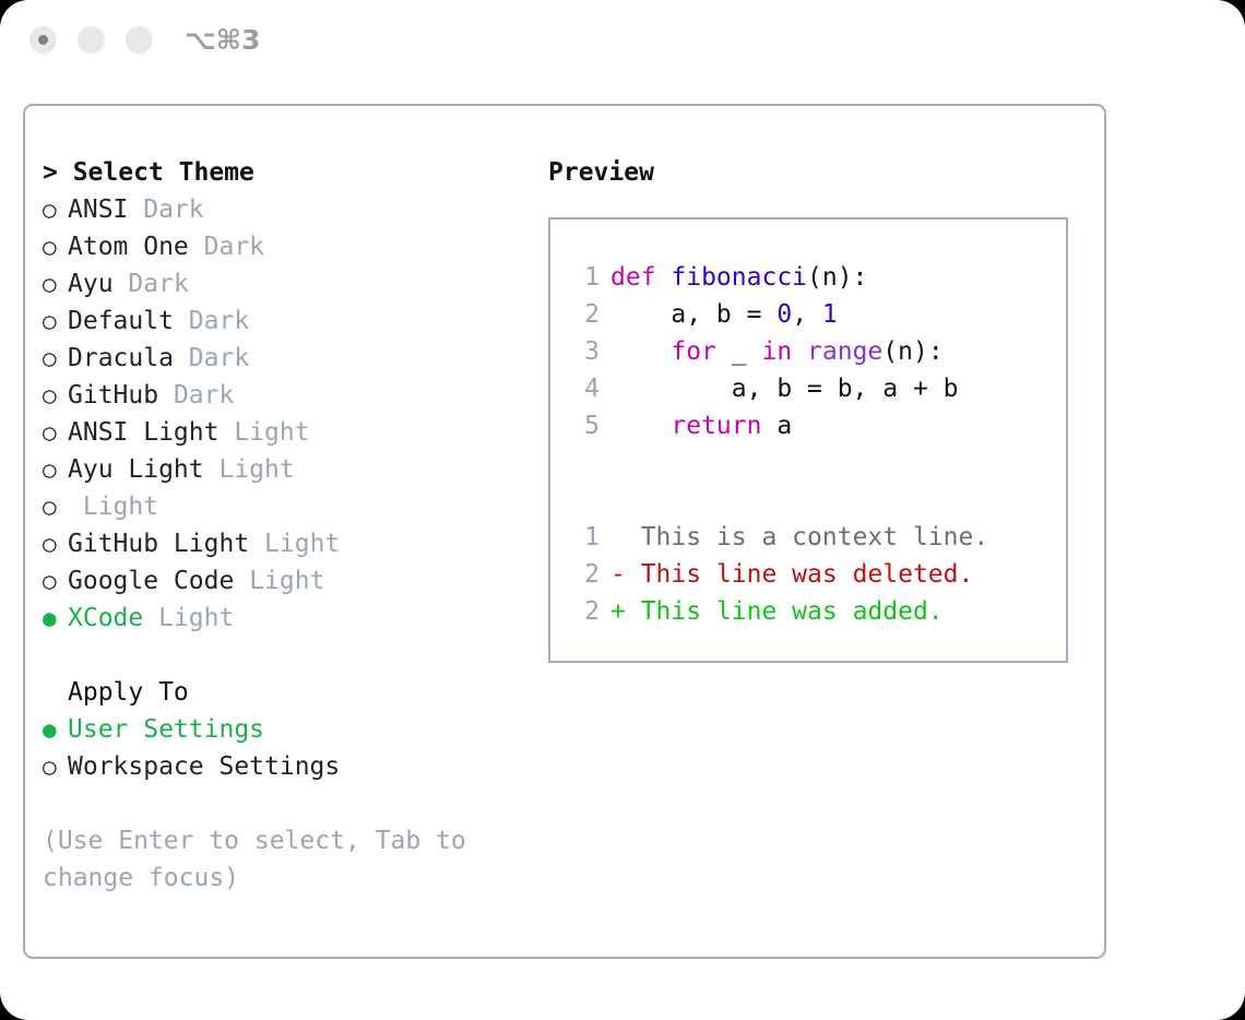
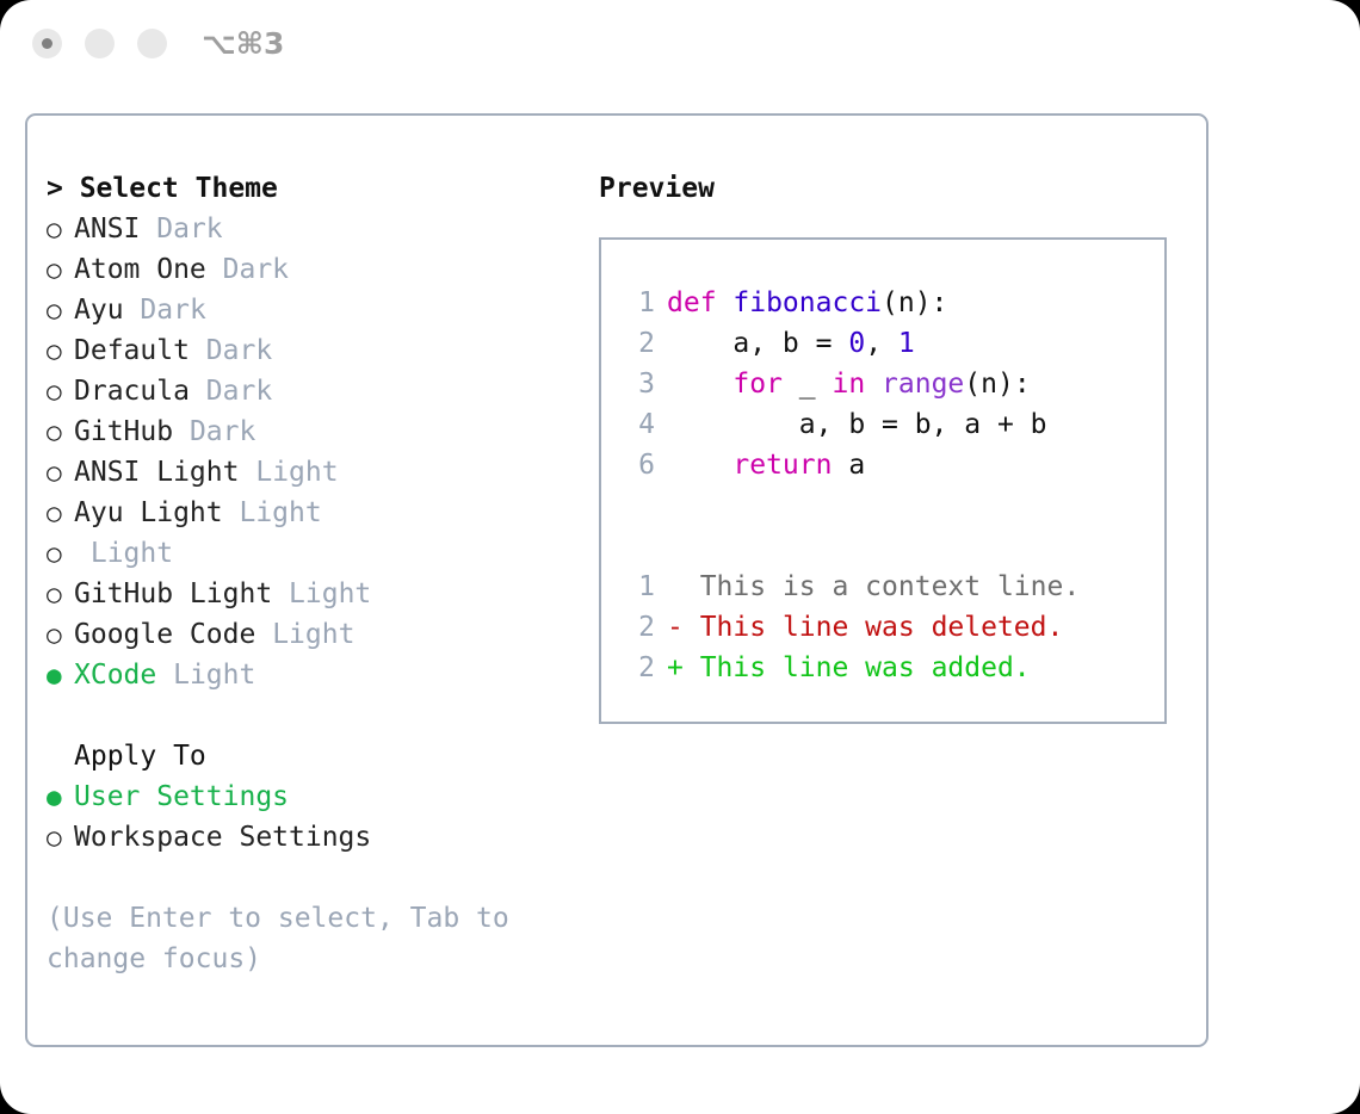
  ⌥⌘3
  > Select Theme
  ○
  ANSI
  Dark
  ○
  Atom One
  Dark
  ○
  Ayu
  Dark
  ○
  Default
  Dark
  ○
  Dracula
  Dark
  ○
  GitHub
  Dark
  ○
  ANSI Light
  Light
  ○
  Ayu Light
  Light
  ○
  Light
  ○
  GitHub Light
  Light
  ○
  Google Code
  Light
  ●
  XCode
  Light
  Apply To
  ●
  User Settings
  ○
  Workspace Settings
  (Use Enter to select, Tab to change focus)
  Preview
  1
  def fibonacci(n):
  2
  a, b = 0, 1
  3
  for _ in range(n):
  4
  a, b = b, a + b
- 5
+ 6
  return a
  1
  This is a context line.
  2
  -
  This line was deleted.
  2
  +
  This line was added.
